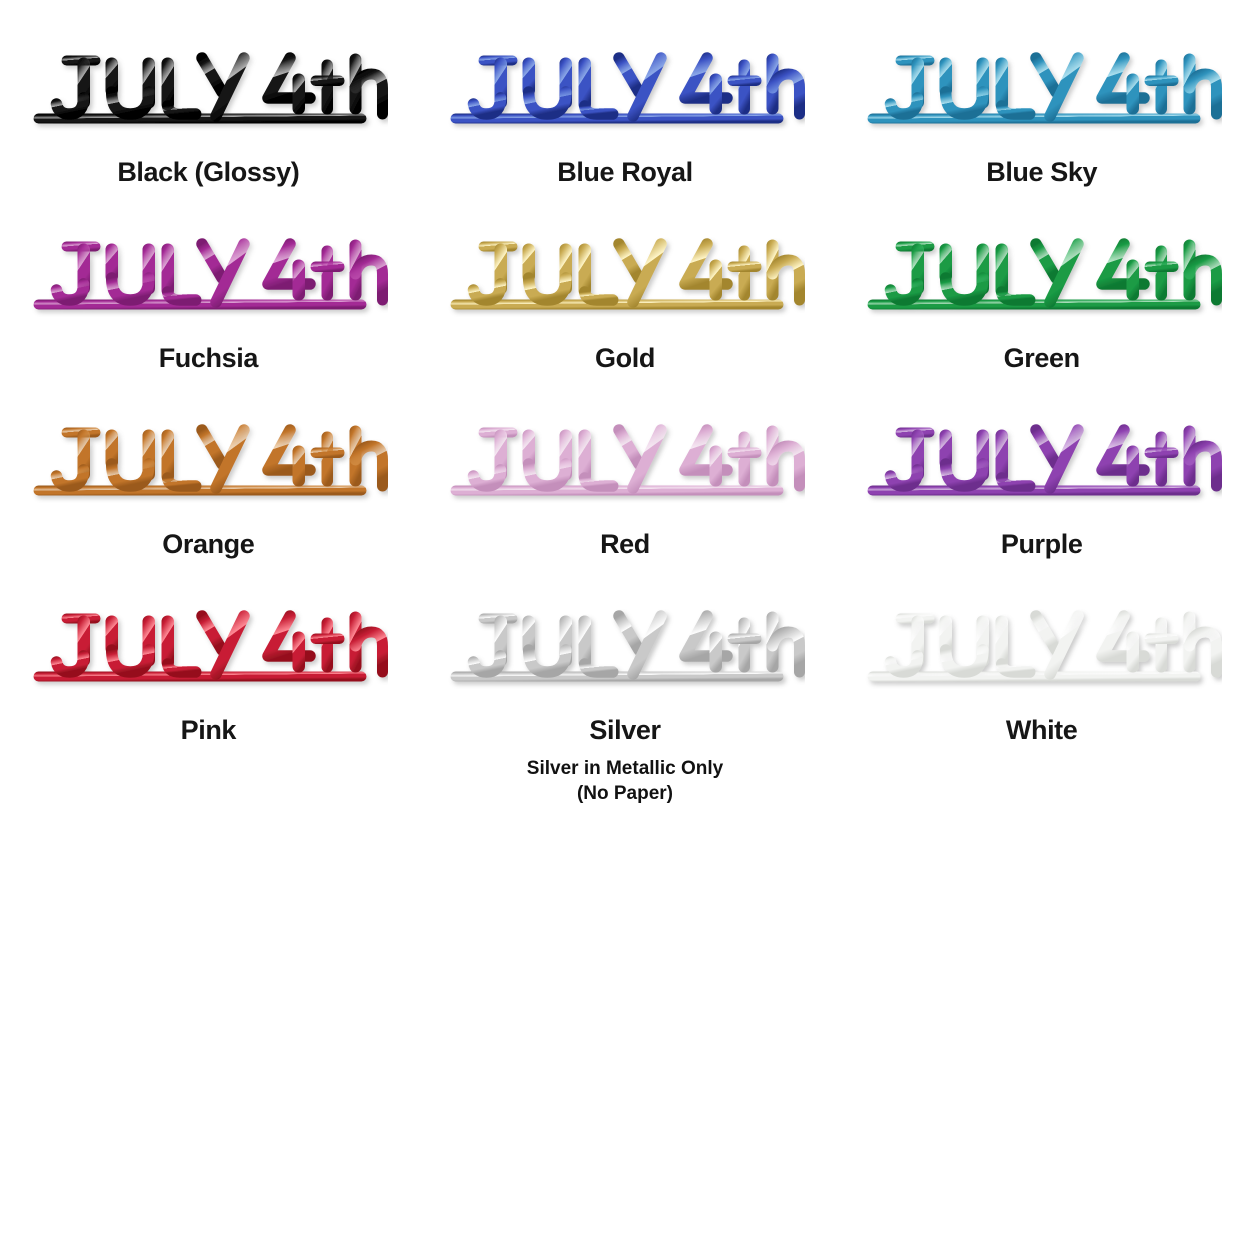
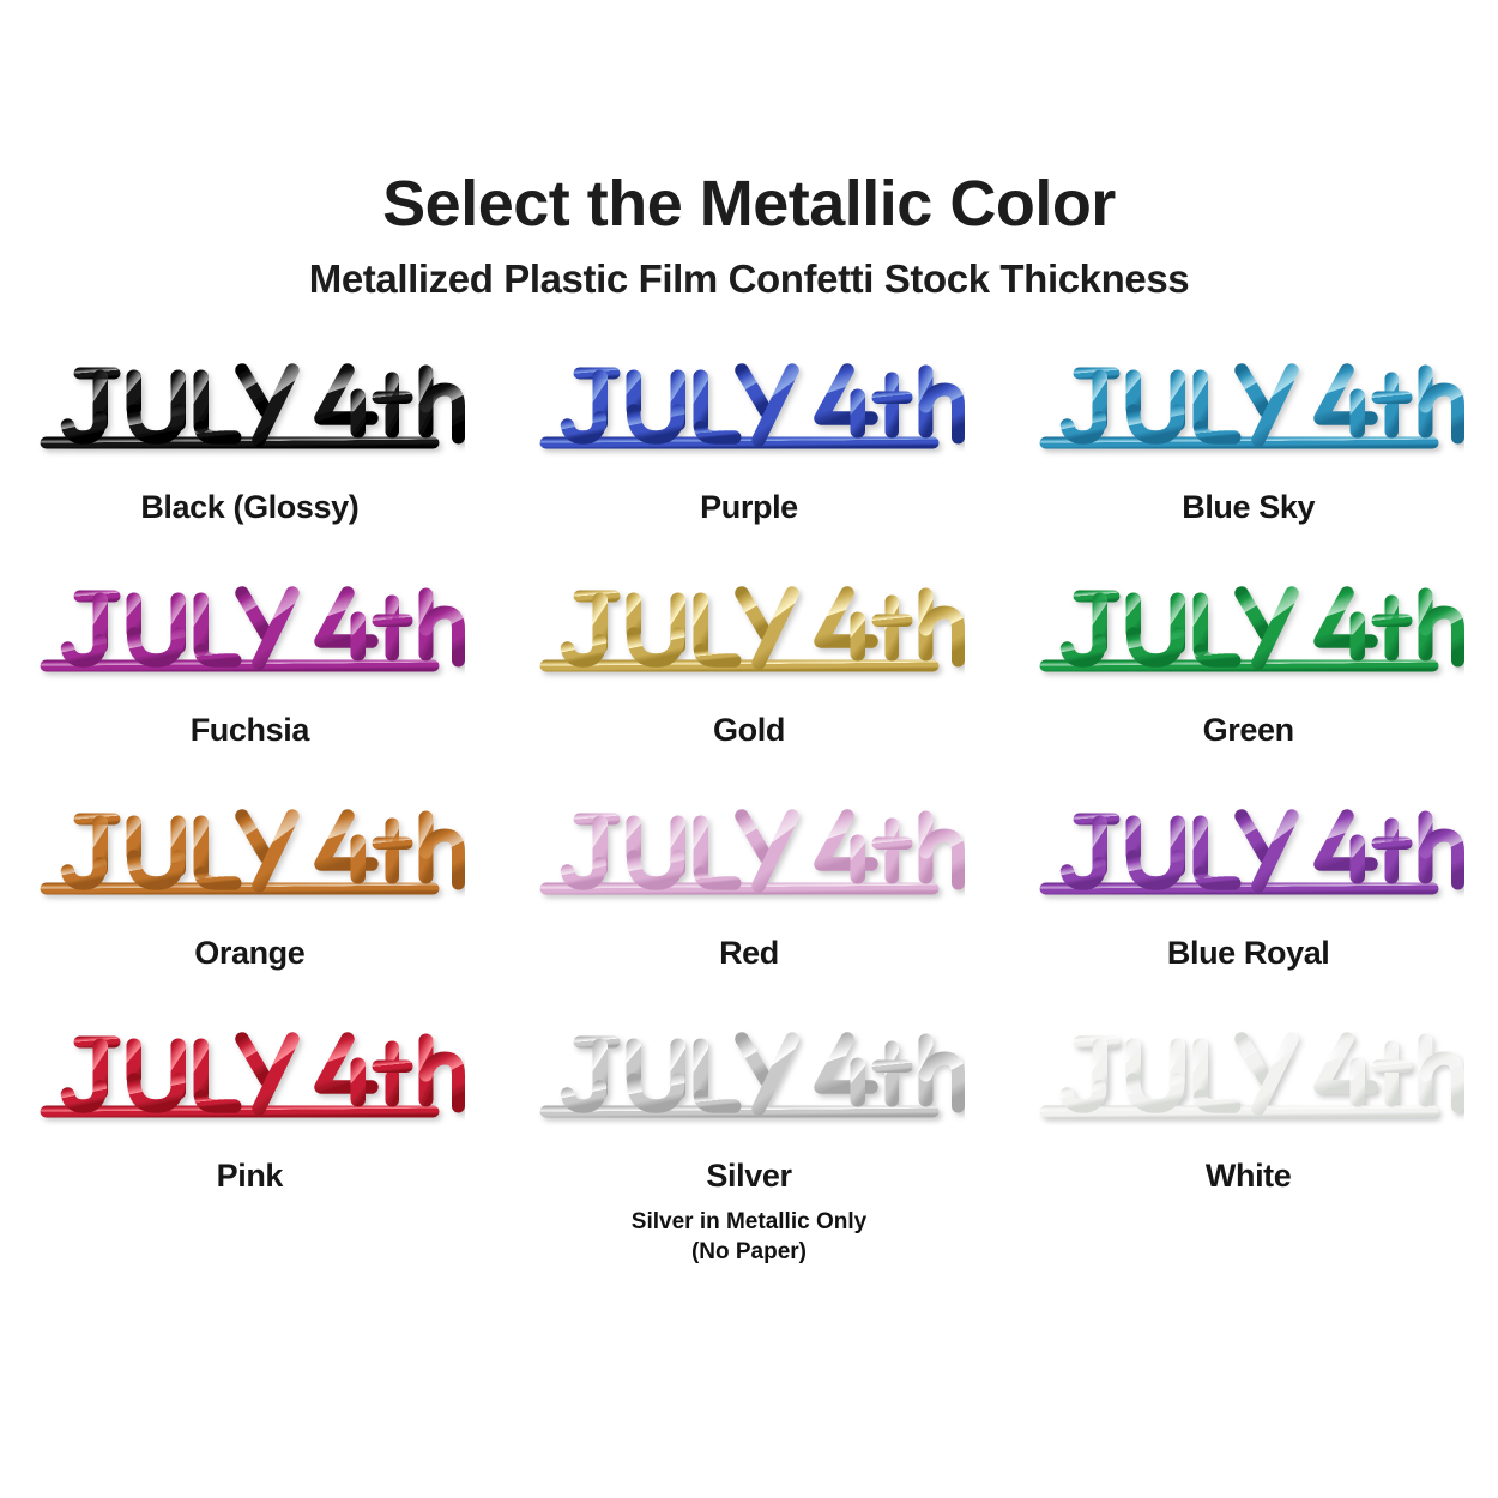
+ Select the Metallic Color
+ Metallized Plastic Film Confetti Stock Thickness
  Black (Glossy)
- Blue Royal
+ Purple
  Blue Sky
  Fuchsia
  Gold
  Green
  Orange
  Red
- Purple
+ Blue Royal
  Pink
  Silver
  Silver in Metallic Only
  (No Paper)
  White
